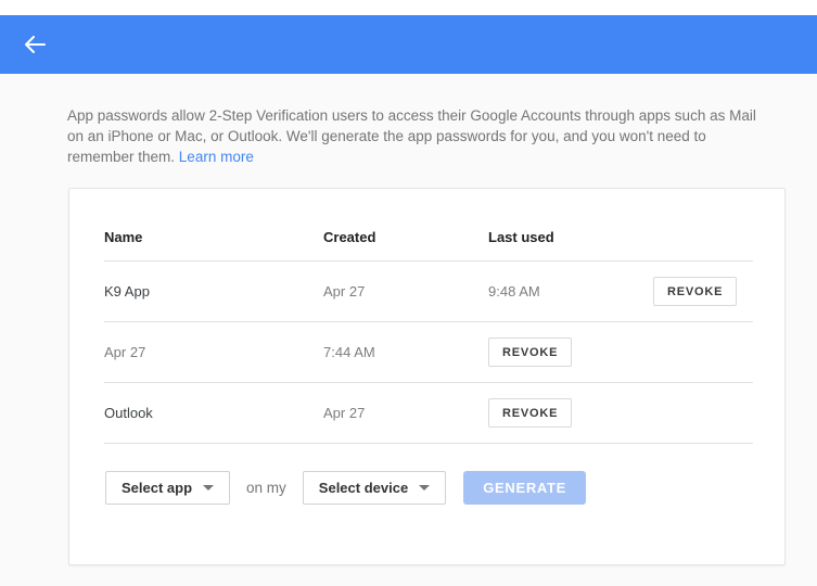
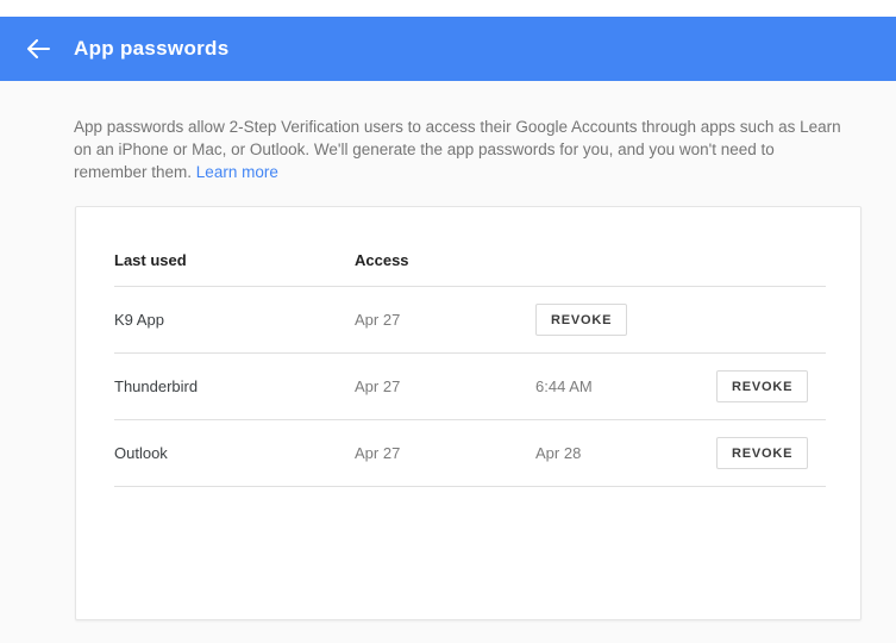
+ App passwords
- App passwords allow 2-Step Verification users to access their Google Accounts through apps such as Mail on an iPhone or Mac, or Outlook. We'll generate the app passwords for you, and you won't need to remember them. Learn more
+ App passwords allow 2-Step Verification users to access their Google Accounts through apps such as Learn on an iPhone or Mac, or Outlook. We'll generate the app passwords for you, and you won't need to remember them. Learn more
- Name
- Created
  Last used
+ Access
  K9 App
  Apr 27
- 9:48 AM
  REVOKE
+ Thunderbird
  Apr 27
- 7:44 AM
+ 6:44 AM
  REVOKE
  Outlook
  Apr 27
+ Apr 28
  REVOKE
- Select app
- on my
- Select device
- GENERATE
